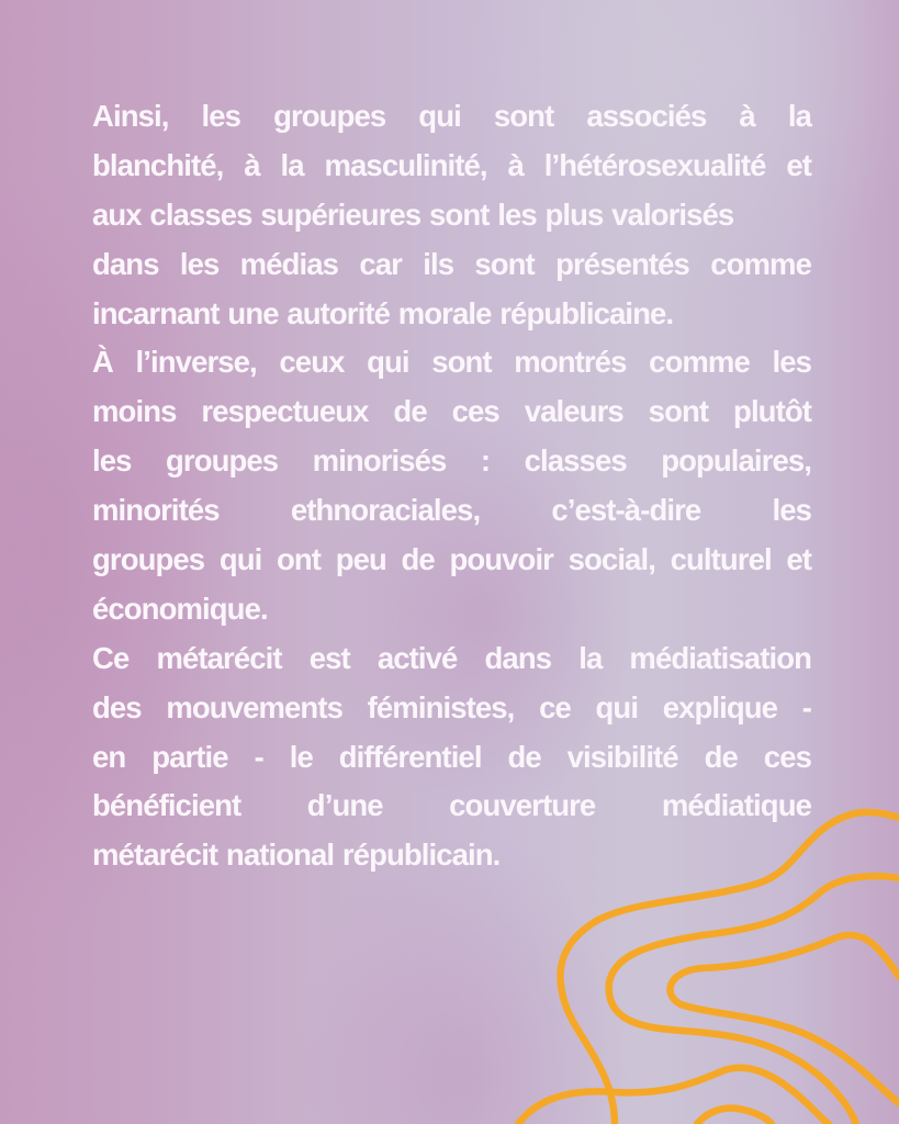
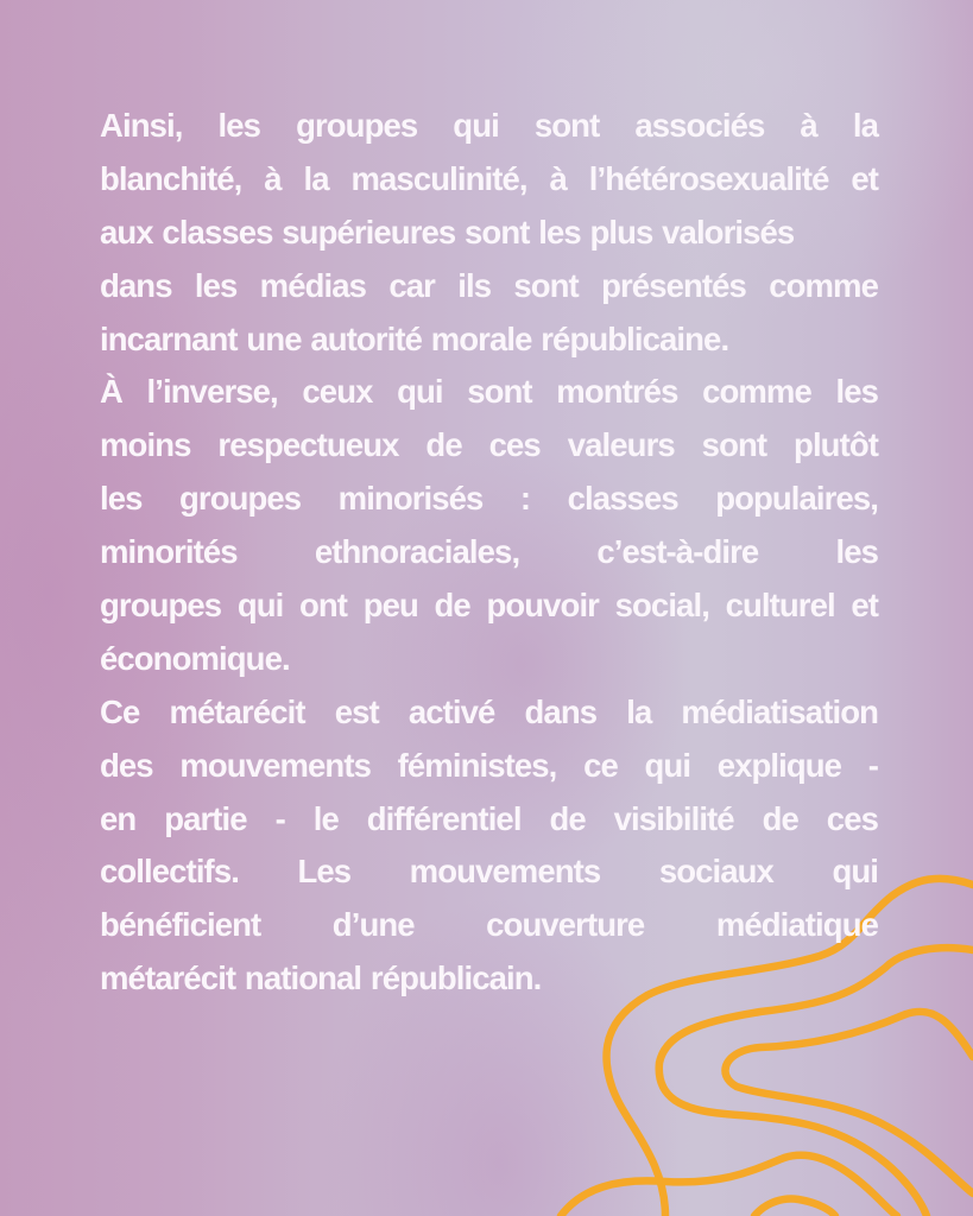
  Ainsi, les groupes qui sont associés à la
  blanchité, à la masculinité, à l’hétérosexualité et
  aux classes supérieures sont les plus valorisés
  dans les médias car ils sont présentés comme
  incarnant une autorité morale républicaine.
  À l’inverse, ceux qui sont montrés comme les
  moins respectueux de ces valeurs sont plutôt
  les groupes minorisés : classes populaires,
  minorités ethnoraciales, c’est-à-dire les
  groupes qui ont peu de pouvoir social, culturel et
  économique.
  Ce métarécit est activé dans la médiatisation
  des mouvements féministes, ce qui explique -
  en partie - le différentiel de visibilité de ces
+ collectifs. Les mouvements sociaux qui
  bénéficient d’une couverture médiatique
  métarécit national républicain.
